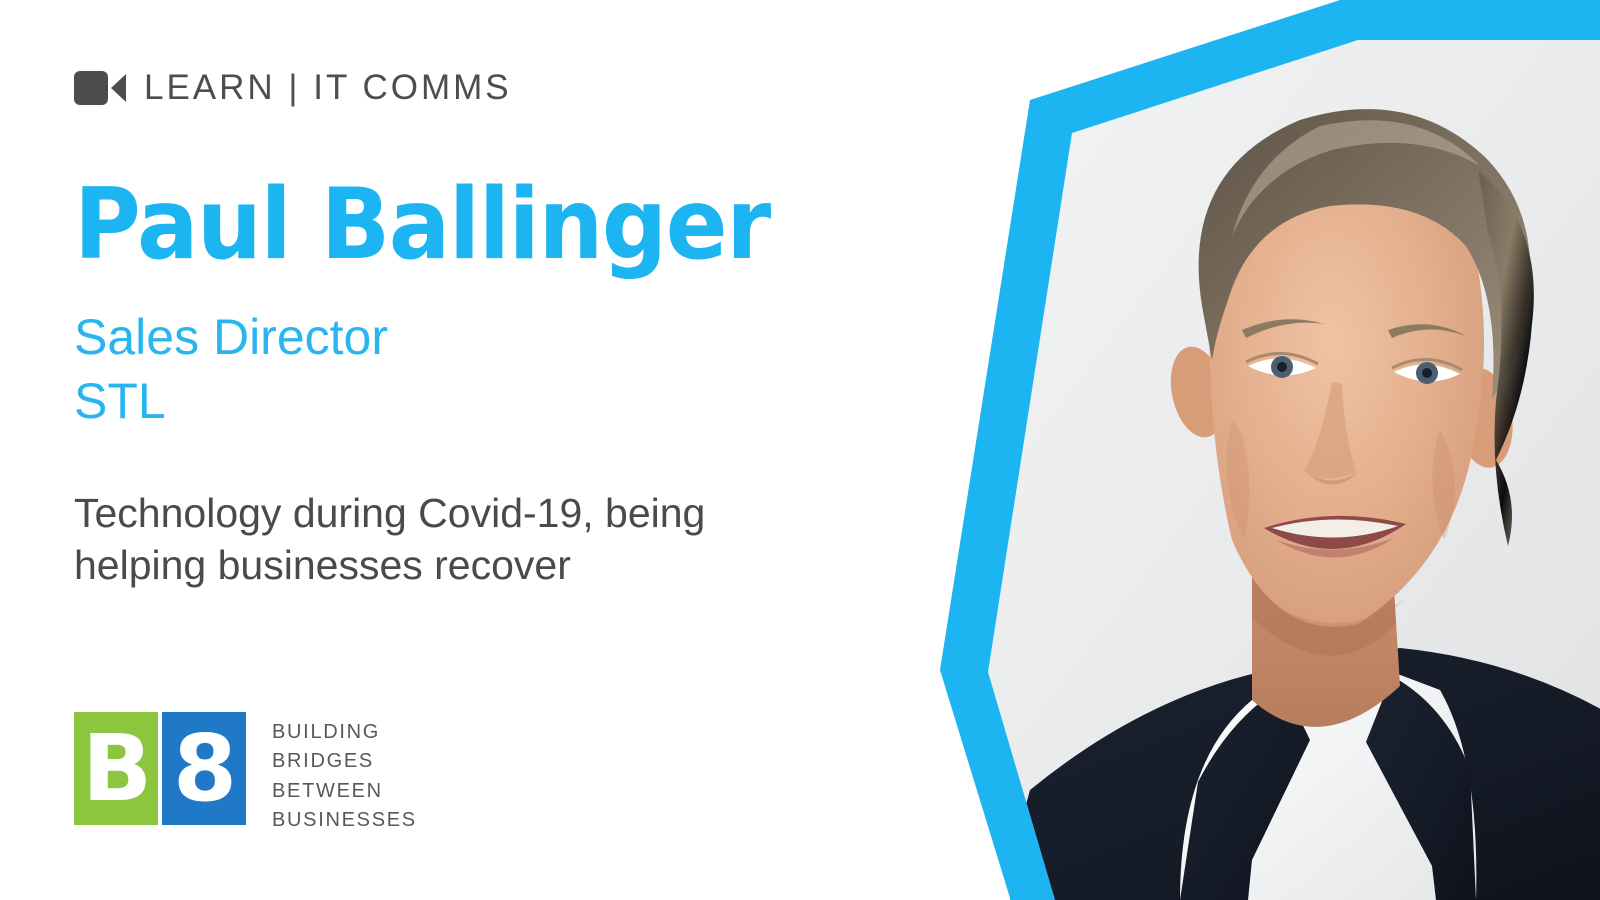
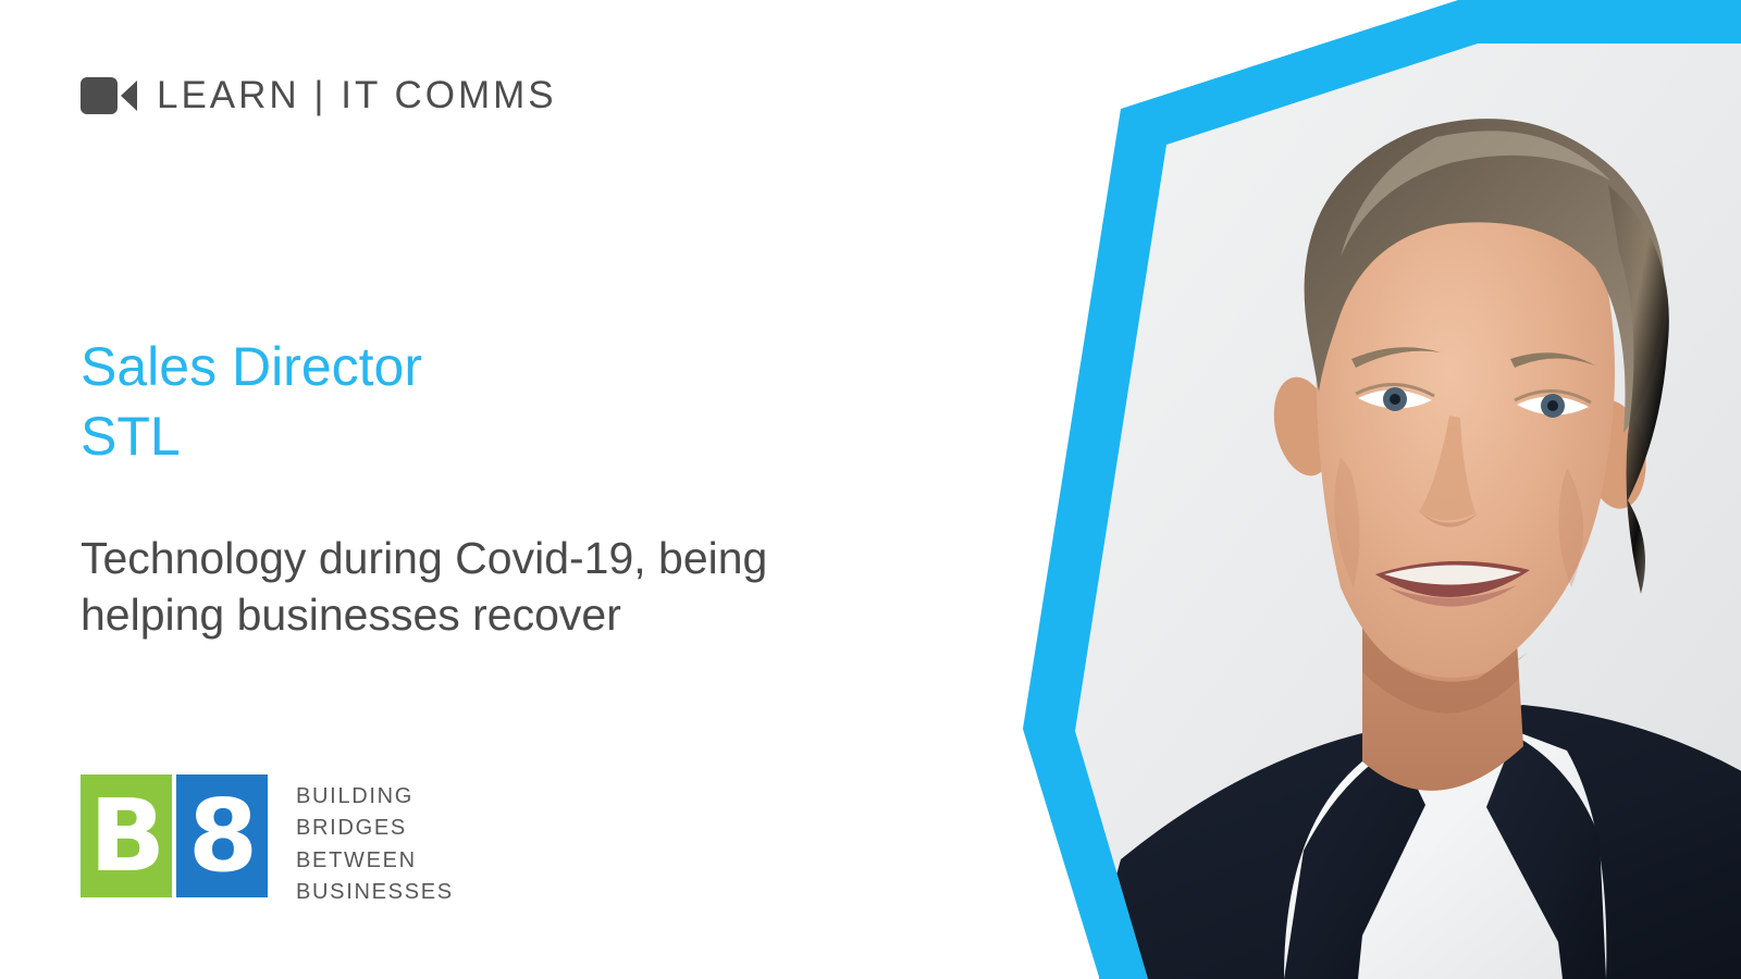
  LEARN | IT COMMS
- Paul Ballinger
  Sales Director
  STL
  Technology during Covid-19, being
  helping businesses recover
  B
  8
  BUILDING
  BRIDGES
  BETWEEN
  BUSINESSES
